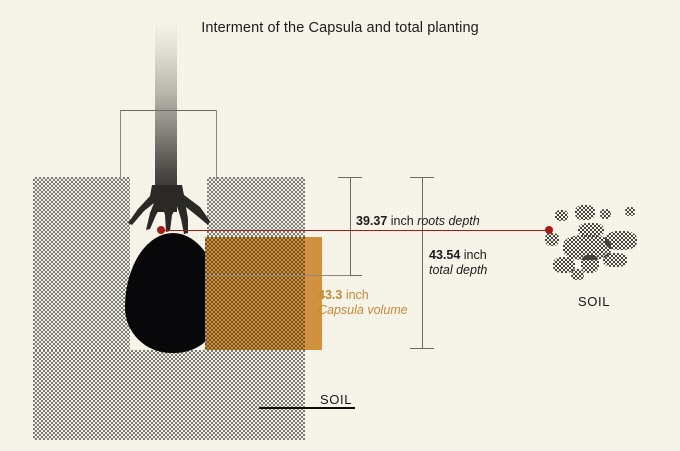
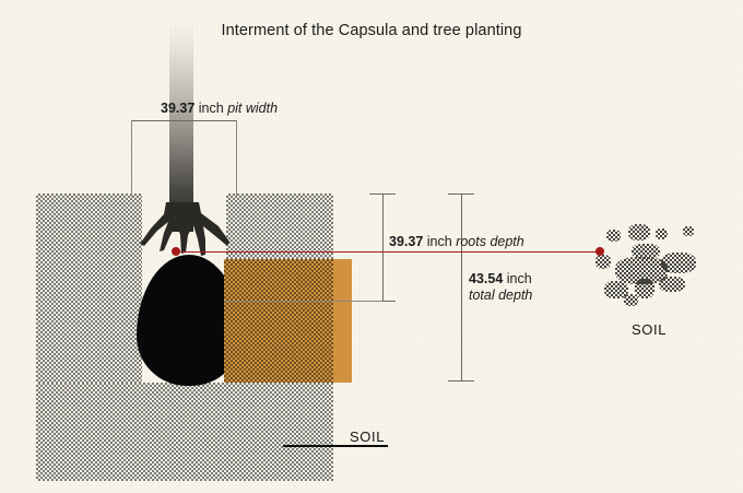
- Interment of the Capsula and total planting
+ Interment of the Capsula and tree planting
+ 39.37 inch pit width
  39.37 inch roots depth
  43.54 inch
  total depth
- 43.3 inch
- Capsula volume
  SOIL
  SOIL
